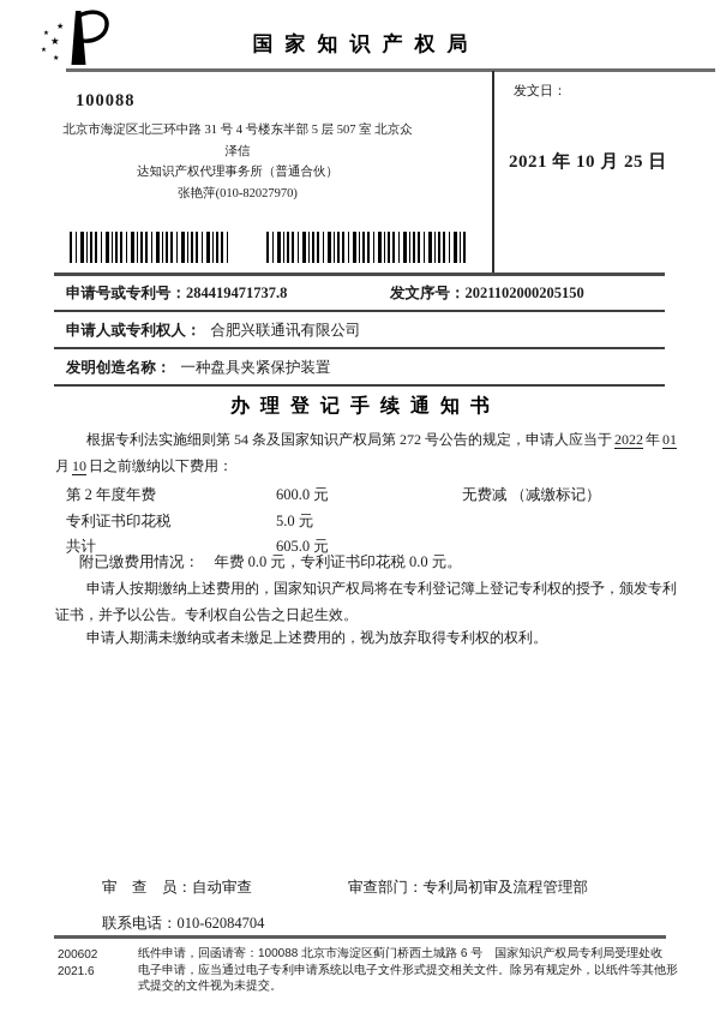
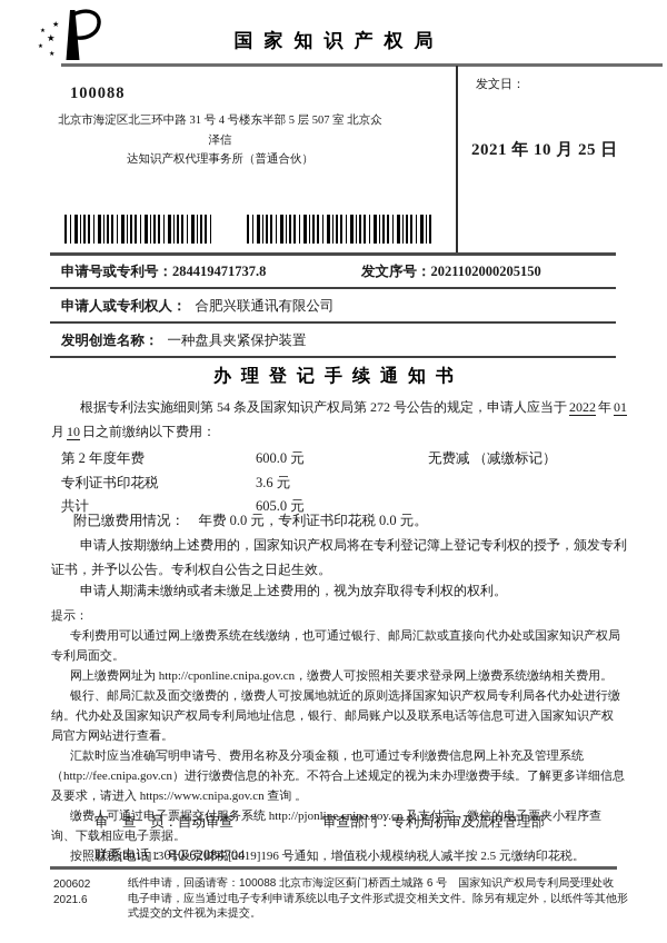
  ★
  ★
  国家知识产权局
  100088
  北京市海淀区北三环中路 31 号 4 号楼东半部 5 层 507 室 北京众泽信
  达知识产权代理事务所（普通合伙）
- 张艳萍(010-82027970)
  发文日：
  2021 年 10 月 25 日
  申请号或专利号：284419471737.8
  发文序号：2021102000205150
  申请人或专利权人： 合肥兴联通讯有限公司
  发明创造名称： 一种盘具夹紧保护装置
  办理登记手续通知书
  根据专利法实施细则第 54 条及国家知识产权局第 272 号公告的规定，申请人应当于 2022 年 01月 10 日之前缴纳以下费用：
  第 2 年度年费
  600.0 元
  无费减 （减缴标记）
  专利证书印花税
- 5.0 元
+ 3.6 元
  共计
  605.0 元
  附已缴费用情况： 年费 0.0 元，专利证书印花税 0.0 元。
  申请人按期缴纳上述费用的，国家知识产权局将在专利登记簿上登记专利权的授予，颁发专利证书，并予以公告。专利权自公告之日起生效。
  申请人期满未缴纳或者未缴足上述费用的，视为放弃取得专利权的权利。
+ 提示：
+ 专利费用可以通过网上缴费系统在线缴纳，也可通过银行、邮局汇款或直接向代办处或国家知识产权局专利局面交。
+ 网上缴费网址为 http://cponline.cnipa.gov.cn，缴费人可按照相关要求登录网上缴费系统缴纳相关费用。
+ 银行、邮局汇款及面交缴费的，缴费人可按属地就近的原则选择国家知识产权局专利局各代办处进行缴纳。代办处及国家知识产权局专利局地址信息，银行、邮局账户以及联系电话等信息可进入国家知识产权局官方网站进行查看。
+ 汇款时应当准确写明申请号、费用名称及分项金额，也可通过专利缴费信息网上补充及管理系统（http://fee.cnipa.gov.cn）进行缴费信息的补充。不符合上述规定的视为未办理缴费手续。了解更多详细信息及要求，请进入 https://www.cnipa.gov.cn 查询 。
+ 缴费人可通过电子票据交付服务系统 http://pjonline.cnipa.gov.cn 及支付宝、微信的电子票夹小程序查询、下载相应电子票据。
+ 按照财税[2019]13 号及京财税[2019]196 号通知，增值税小规模纳税人减半按 2.5 元缴纳印花税。
  审 查 员：自动审查
  审查部门：专利局初审及流程管理部
  联系电话：010-62084704
  200602
  2021.6
  纸件申请，回函请寄：100088 北京市海淀区蓟门桥西土城路 6 号 国家知识产权局专利局受理处收
  电子申请，应当通过电子专利申请系统以电子文件形式提交相关文件。除另有规定外，以纸件等其他形式提交的文件视为未提交。
